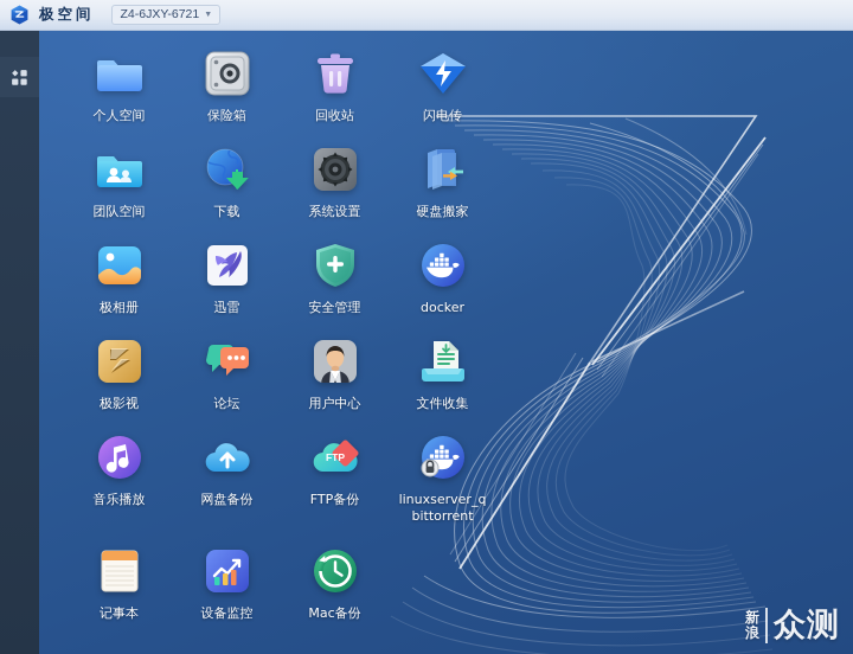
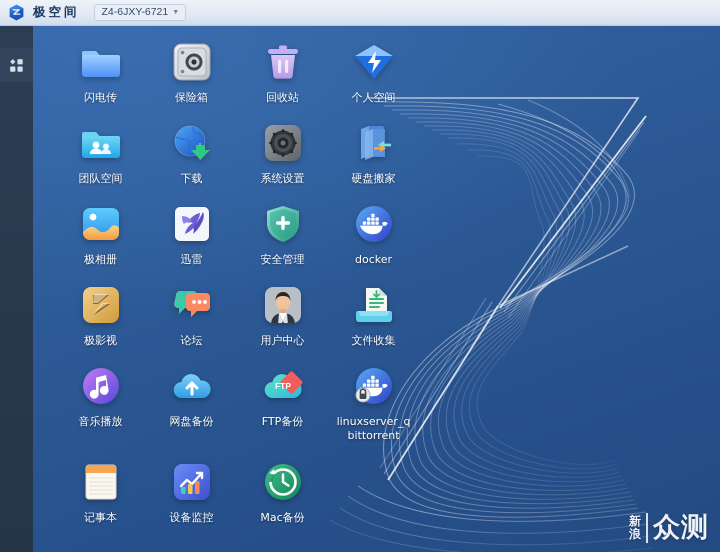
  极空间
  Z4-6JXY-6721
- 个人空间
+ 闪电传
  保险箱
  回收站
- 闪电传
+ 个人空间
  团队空间
  下载
  系统设置
  硬盘搬家
  极相册
  迅雷
  安全管理
  docker
  极影视
  论坛
  用户中心
  文件收集
  音乐播放
  网盘备份
  FTP
  FTP备份
  linuxserver_q bittorrent
  记事本
  设备监控
  Mac备份
  新
  浪
  众测
